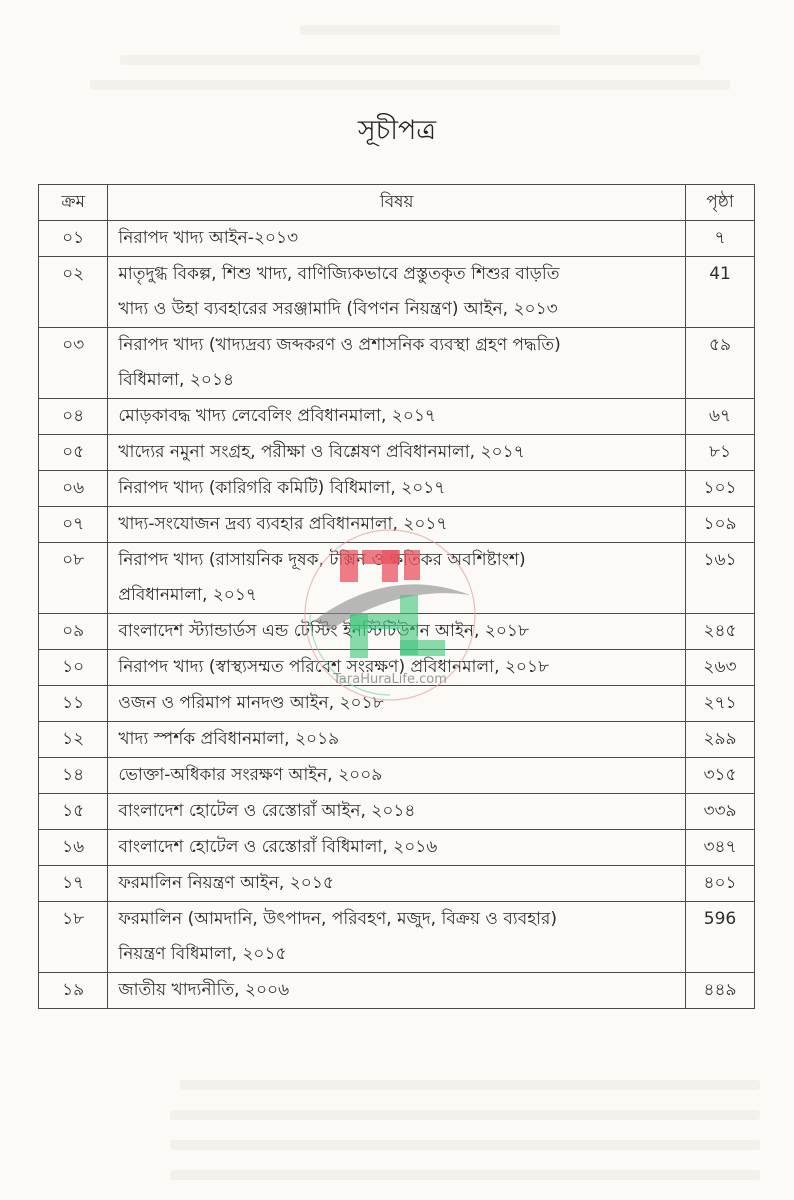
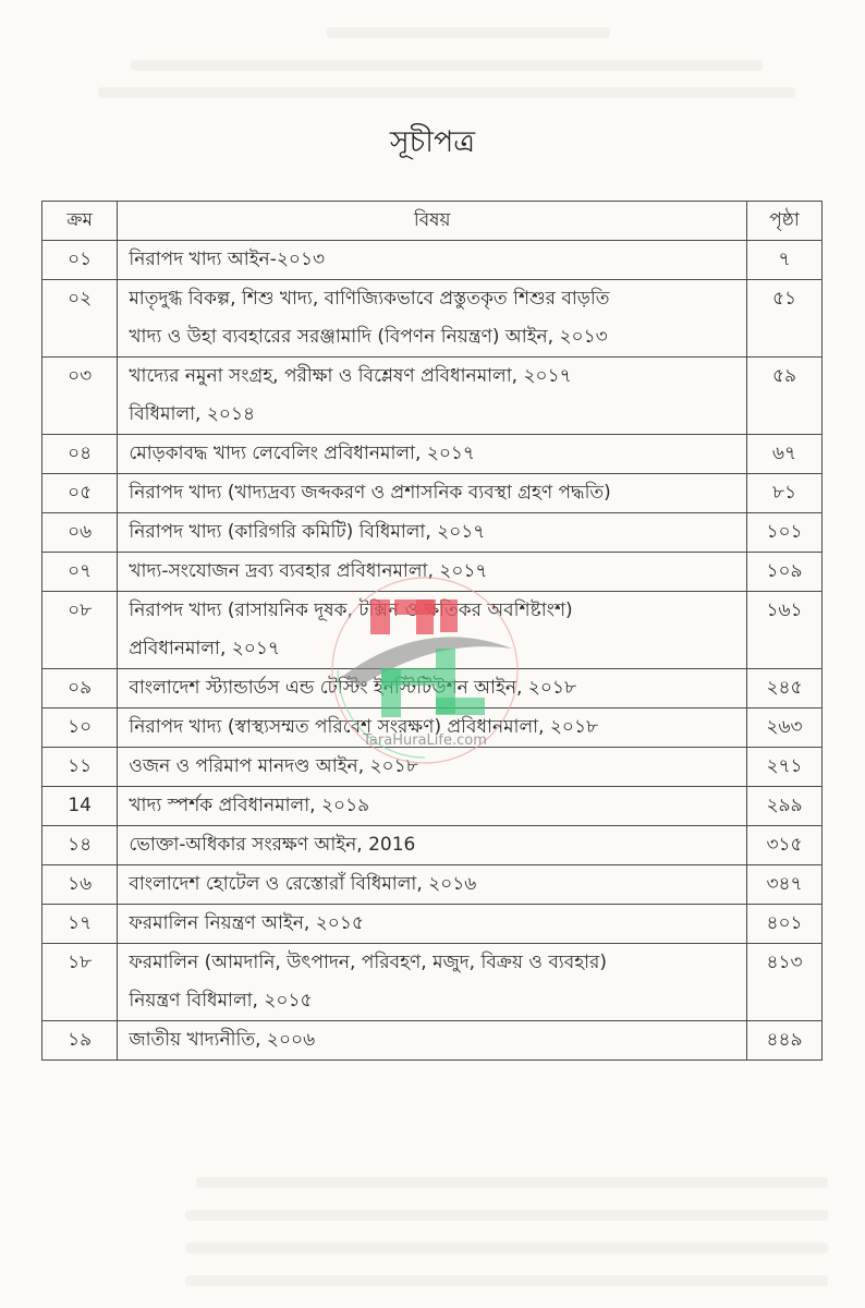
  সূচীপত্র
  ক্রম	বিষয়	পৃষ্ঠা
  ০১	নিরাপদ খাদ্য আইন-২০১৩	৭
- ০২	মাতৃদুগ্ধ বিকল্প, শিশু খাদ্য, বাণিজ্যিকভাবে প্রস্তুতকৃত শিশুর বাড়তিখাদ্য ও উহা ব্যবহারের সরঞ্জামাদি (বিপণন নিয়ন্ত্রণ) আইন, ২০১৩	41
+ ০২	মাতৃদুগ্ধ বিকল্প, শিশু খাদ্য, বাণিজ্যিকভাবে প্রস্তুতকৃত শিশুর বাড়তিখাদ্য ও উহা ব্যবহারের সরঞ্জামাদি (বিপণন নিয়ন্ত্রণ) আইন, ২০১৩	৫১
- ০৩	নিরাপদ খাদ্য (খাদ্যদ্রব্য জব্দকরণ ও প্রশাসনিক ব্যবস্থা গ্রহণ পদ্ধতি)বিধিমালা, ২০১৪	৫৯
+ ০৩	খাদ্যের নমুনা সংগ্রহ, পরীক্ষা ও বিশ্লেষণ প্রবিধানমালা, ২০১৭বিধিমালা, ২০১৪	৫৯
  ০৪	মোড়কাবদ্ধ খাদ্য লেবেলিং প্রবিধানমালা, ২০১৭	৬৭
- ০৫	খাদ্যের নমুনা সংগ্রহ, পরীক্ষা ও বিশ্লেষণ প্রবিধানমালা, ২০১৭	৮১
+ ০৫	নিরাপদ খাদ্য (খাদ্যদ্রব্য জব্দকরণ ও প্রশাসনিক ব্যবস্থা গ্রহণ পদ্ধতি)	৮১
  ০৬	নিরাপদ খাদ্য (কারিগরি কমিটি) বিধিমালা, ২০১৭	১০১
  ০৭	খাদ্য-সংযোজন দ্রব্য ব্যবহার প্রবিধানমালা, ২০১৭	১০৯
  ০৮	নিরাপদ খাদ্য (রাসায়নিক দূষক, টক্সিন ও ক্ষতিকর অবশিষ্টাংশ)প্রবিধানমালা, ২০১৭	১৬১
  ০৯	বাংলাদেশ স্ট্যান্ডার্ডস এন্ড টেস্টিং ইনস্টিটিউশন আইন, ২০১৮	২৪৫
  ১০	নিরাপদ খাদ্য (স্বাস্থ্যসম্মত পরিবেশ সংরক্ষণ) প্রবিধানমালা, ২০১৮	২৬৩
  ১১	ওজন ও পরিমাপ মানদণ্ড আইন, ২০১৮	২৭১
- ১২	খাদ্য স্পর্শক প্রবিধানমালা, ২০১৯	২৯৯
+ 14	খাদ্য স্পর্শক প্রবিধানমালা, ২০১৯	২৯৯
- ১৪	ভোক্তা-অধিকার সংরক্ষণ আইন, ২০০৯	৩১৫
+ ১৪	ভোক্তা-অধিকার সংরক্ষণ আইন, 2016	৩১৫
- ১৫	বাংলাদেশ হোটেল ও রেস্তোরাঁ আইন, ২০১৪	৩৩৯
  ১৬	বাংলাদেশ হোটেল ও রেস্তোরাঁ বিধিমালা, ২০১৬	৩৪৭
  ১৭	ফরমালিন নিয়ন্ত্রণ আইন, ২০১৫	৪০১
- ১৮	ফরমালিন (আমদানি, উৎপাদন, পরিবহণ, মজুদ, বিক্রয় ও ব্যবহার)নিয়ন্ত্রণ বিধিমালা, ২০১৫	596
+ ১৮	ফরমালিন (আমদানি, উৎপাদন, পরিবহণ, মজুদ, বিক্রয় ও ব্যবহার)নিয়ন্ত্রণ বিধিমালা, ২০১৫	৪১৩
  ১৯	জাতীয় খাদ্যনীতি, ২০০৬	৪৪৯
  TaraHuraLife.com
